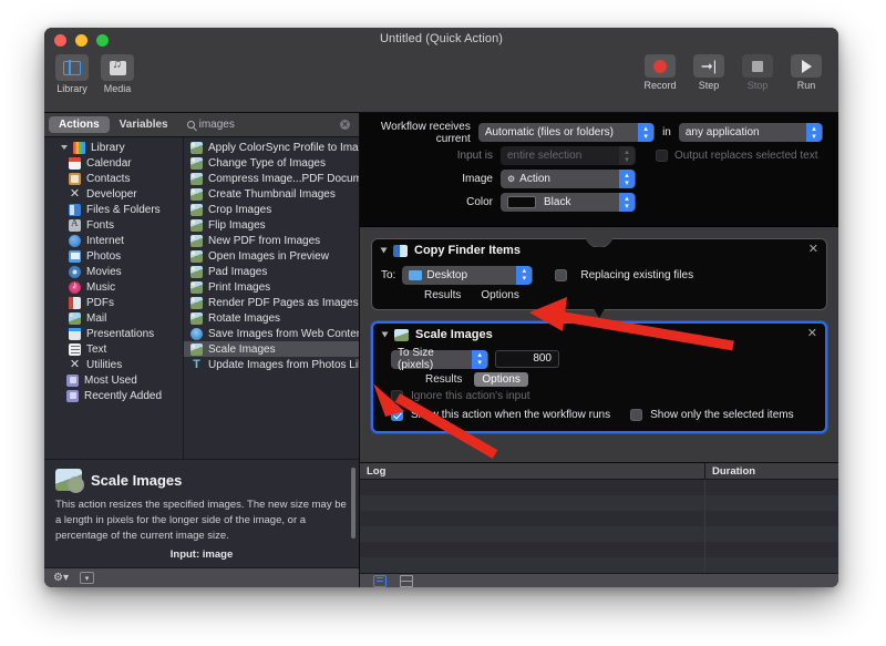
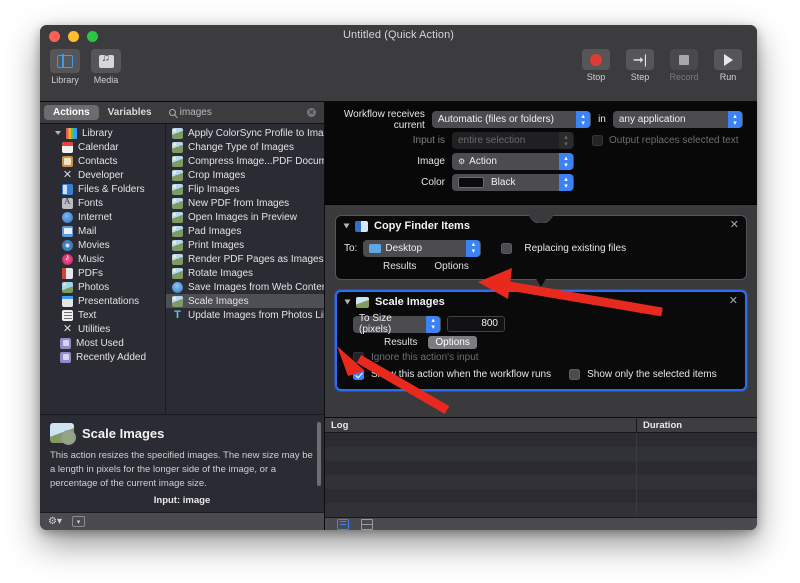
  Untitled (Quick Action)
  Library
  Media
- Record
+ Stop
  ➞|
  Step
- Stop
+ Record
  Run
  Actions
  Variables
  images
  ✕
  Library
  Calendar
  Contacts
  ✕
  Developer
  Files & Folders
  Fonts
  Internet
- Photos
+ Mail
  Movies
  Music
  PDFs
- Mail
+ Photos
  Presentations
  Text
  ✕
  Utilities
  Most Used
  Recently Added
  Apply ColorSync Profile to Ima
  Change Type of Images
  Compress Image...PDF Docum
- Create Thumbnail Images
  Crop Images
  Flip Images
  New PDF from Images
  Open Images in Preview
  Pad Images
  Print Images
  Render PDF Pages as Images
  Rotate Images
  Save Images from Web Conte
  Scale Images
  T
  Update Images from Photos Li
  Scale Images
  This action resizes the specified images. The new size may be a length in pixels for the longer side of the image, or a percentage of the current image size.
  Input: image
  ⚙▾
  Workflow receives current
  Automatic (files or folders)
  in
  any application
  Input is
  entire selection
  Output replaces selected text
  Image
  ⚙
  Action
  Color
  Black
  Copy Finder Items
  ✕
  To:
  Desktop
  Replacing existing files
  Results
  Options
  Scale Images
  ✕
  To Size (pixels)
  800
  Results
  Options
  Ignore this action's input
  S this action when the workflow runs
  Show only the selected items
  Log
  Duration
